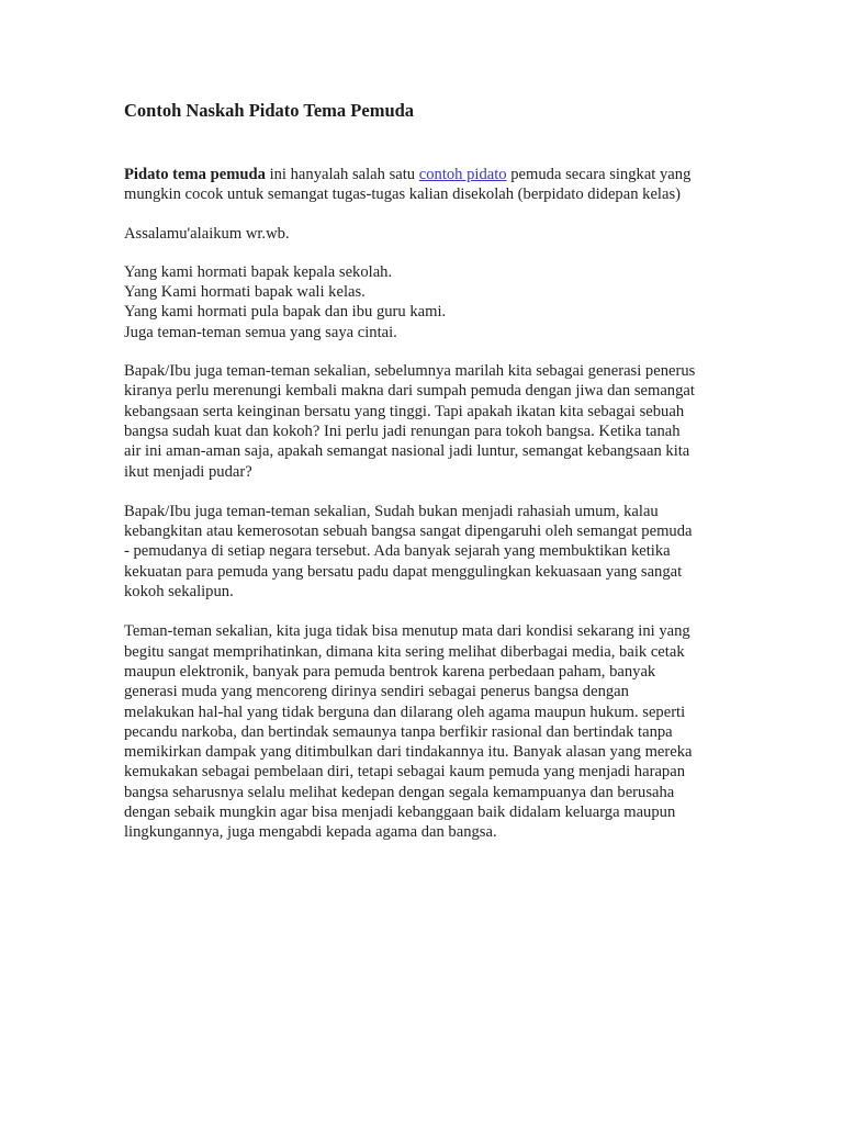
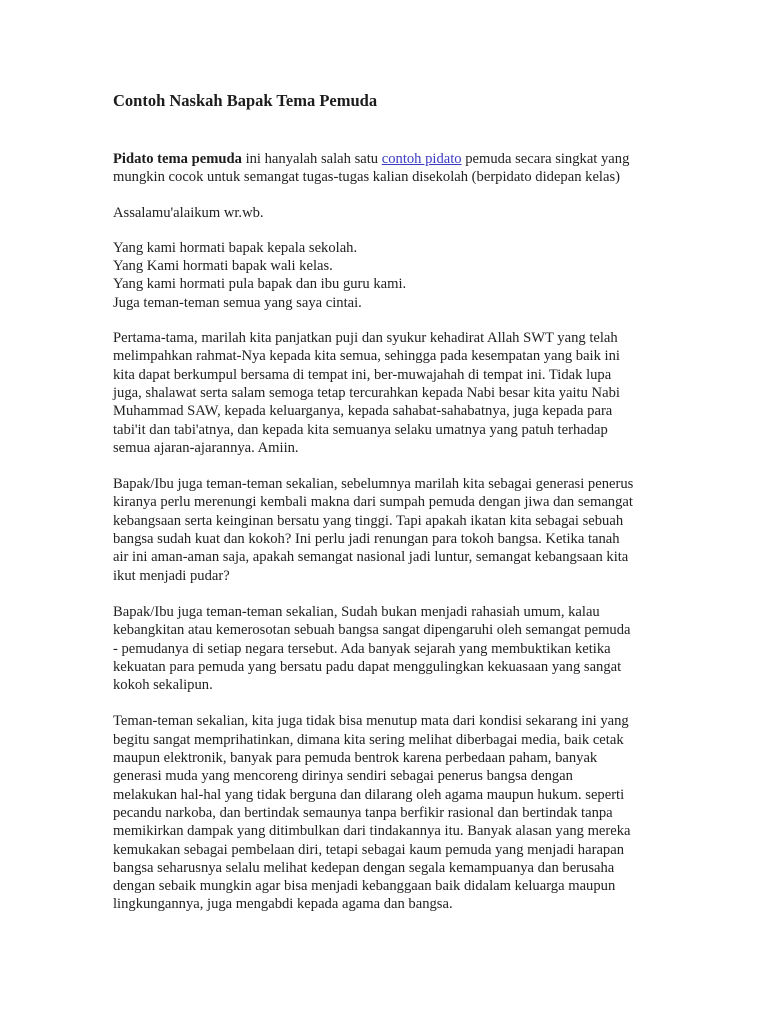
- Contoh Naskah Pidato Tema Pemuda
+ Contoh Naskah Bapak Tema Pemuda
  Pidato tema pemuda ini hanyalah salah satu contoh pidato pemuda secara singkat yang
  mungkin cocok untuk semangat tugas-tugas kalian disekolah (berpidato didepan kelas)
  Assalamu'alaikum wr.wb.
  Yang kami hormati bapak kepala sekolah.
  Yang Kami hormati bapak wali kelas.
  Yang kami hormati pula bapak dan ibu guru kami.
  Juga teman-teman semua yang saya cintai.
+ Pertama-tama, marilah kita panjatkan puji dan syukur kehadirat Allah SWT yang telah
+ melimpahkan rahmat-Nya kepada kita semua, sehingga pada kesempatan yang baik ini
+ kita dapat berkumpul bersama di tempat ini, ber-muwajahah di tempat ini. Tidak lupa
+ juga, shalawat serta salam semoga tetap tercurahkan kepada Nabi besar kita yaitu Nabi
+ Muhammad SAW, kepada keluarganya, kepada sahabat-sahabatnya, juga kepada para
+ tabi'it dan tabi'atnya, dan kepada kita semuanya selaku umatnya yang patuh terhadap
+ semua ajaran-ajarannya. Amiin.
  Bapak/Ibu juga teman-teman sekalian, sebelumnya marilah kita sebagai generasi penerus
  kiranya perlu merenungi kembali makna dari sumpah pemuda dengan jiwa dan semangat
  kebangsaan serta keinginan bersatu yang tinggi. Tapi apakah ikatan kita sebagai sebuah
  bangsa sudah kuat dan kokoh? Ini perlu jadi renungan para tokoh bangsa. Ketika tanah
  air ini aman-aman saja, apakah semangat nasional jadi luntur, semangat kebangsaan kita
  ikut menjadi pudar?
  Bapak/Ibu juga teman-teman sekalian, Sudah bukan menjadi rahasiah umum, kalau
  kebangkitan atau kemerosotan sebuah bangsa sangat dipengaruhi oleh semangat pemuda
  - pemudanya di setiap negara tersebut. Ada banyak sejarah yang membuktikan ketika
  kekuatan para pemuda yang bersatu padu dapat menggulingkan kekuasaan yang sangat
  kokoh sekalipun.
  Teman-teman sekalian, kita juga tidak bisa menutup mata dari kondisi sekarang ini yang
  begitu sangat memprihatinkan, dimana kita sering melihat diberbagai media, baik cetak
  maupun elektronik, banyak para pemuda bentrok karena perbedaan paham, banyak
  generasi muda yang mencoreng dirinya sendiri sebagai penerus bangsa dengan
  melakukan hal-hal yang tidak berguna dan dilarang oleh agama maupun hukum. seperti
  pecandu narkoba, dan bertindak semaunya tanpa berfikir rasional dan bertindak tanpa
  memikirkan dampak yang ditimbulkan dari tindakannya itu. Banyak alasan yang mereka
  kemukakan sebagai pembelaan diri, tetapi sebagai kaum pemuda yang menjadi harapan
  bangsa seharusnya selalu melihat kedepan dengan segala kemampuanya dan berusaha
  dengan sebaik mungkin agar bisa menjadi kebanggaan baik didalam keluarga maupun
  lingkungannya, juga mengabdi kepada agama dan bangsa.
